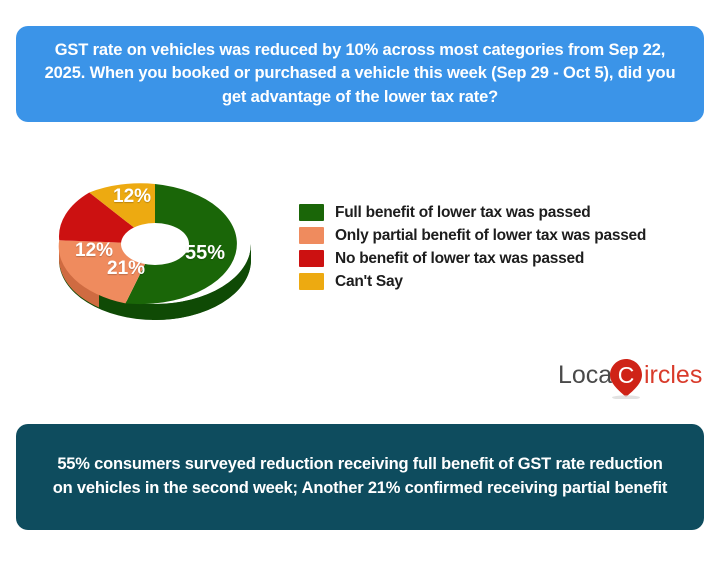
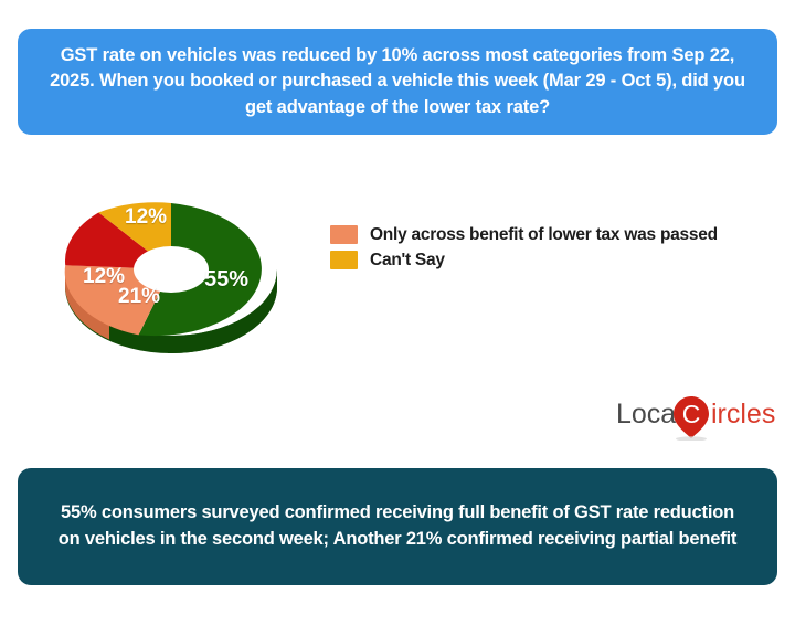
- GST rate on vehicles was reduced by 10% across most categories from Sep 22, 2025. When you booked or purchased a vehicle this week (Sep 29 - Oct 5), did you get advantage of the lower tax rate?
+ GST rate on vehicles was reduced by 10% across most categories from Sep 22, 2025. When you booked or purchased a vehicle this week (Mar 29 - Oct 5), did you get advantage of the lower tax rate?
  55%
  21%
  12%
  12%
- Full benefit of lower tax was passed
- Only partial benefit of lower tax was passed
+ Only across benefit of lower tax was passed
- No benefit of lower tax was passed
  Can't Say
  Loca
  C
  ircles
- 55% consumers surveyed reduction receiving full benefit of GST rate reduction on vehicles in the second week; Another 21% confirmed receiving partial benefit
+ 55% consumers surveyed confirmed receiving full benefit of GST rate reduction on vehicles in the second week; Another 21% confirmed receiving partial benefit
